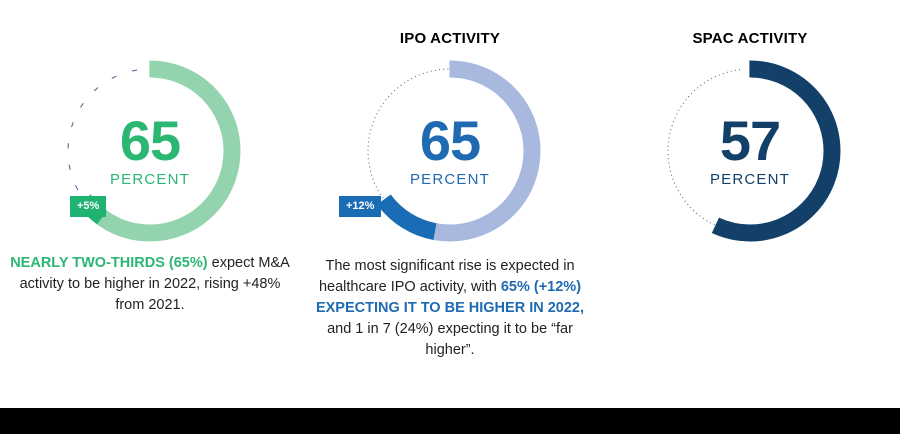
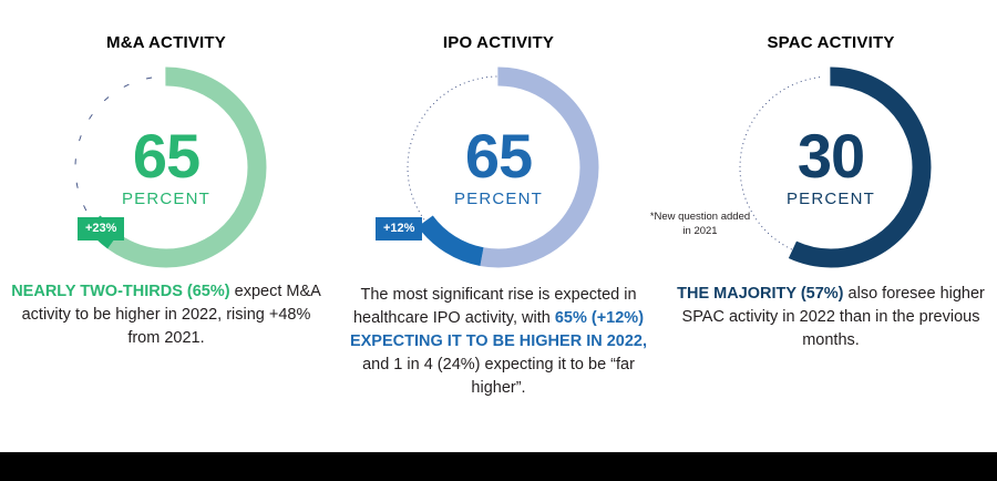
+ M&A ACTIVITY
  65
  PERCENT
- +5%
+ +23%
  NEARLY TWO-THIRDS (65%) expect M&A activity to be higher in 2022, rising +48% from 2021.
  IPO ACTIVITY
  65
  PERCENT
  +12%
- The most significant rise is expected in healthcare IPO activity, with 65% (+12%) EXPECTING IT TO BE HIGHER IN 2022, and 1 in 7 (24%) expecting it to be “far higher”.
+ The most significant rise is expected in healthcare IPO activity, with 65% (+12%) EXPECTING IT TO BE HIGHER IN 2022, and 1 in 4 (24%) expecting it to be “far higher”.
  SPAC ACTIVITY
- 57
+ 30
  PERCENT
+ *New question added in 2021
+ THE MAJORITY (57%) also foresee higher SPAC activity in 2022 than in the previous months.
